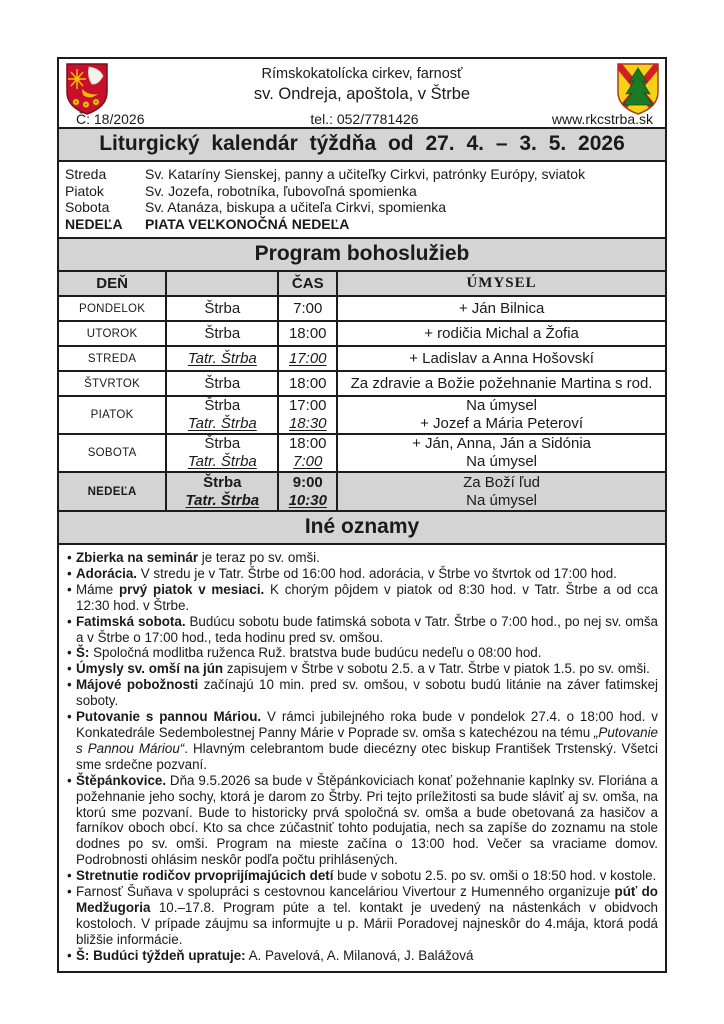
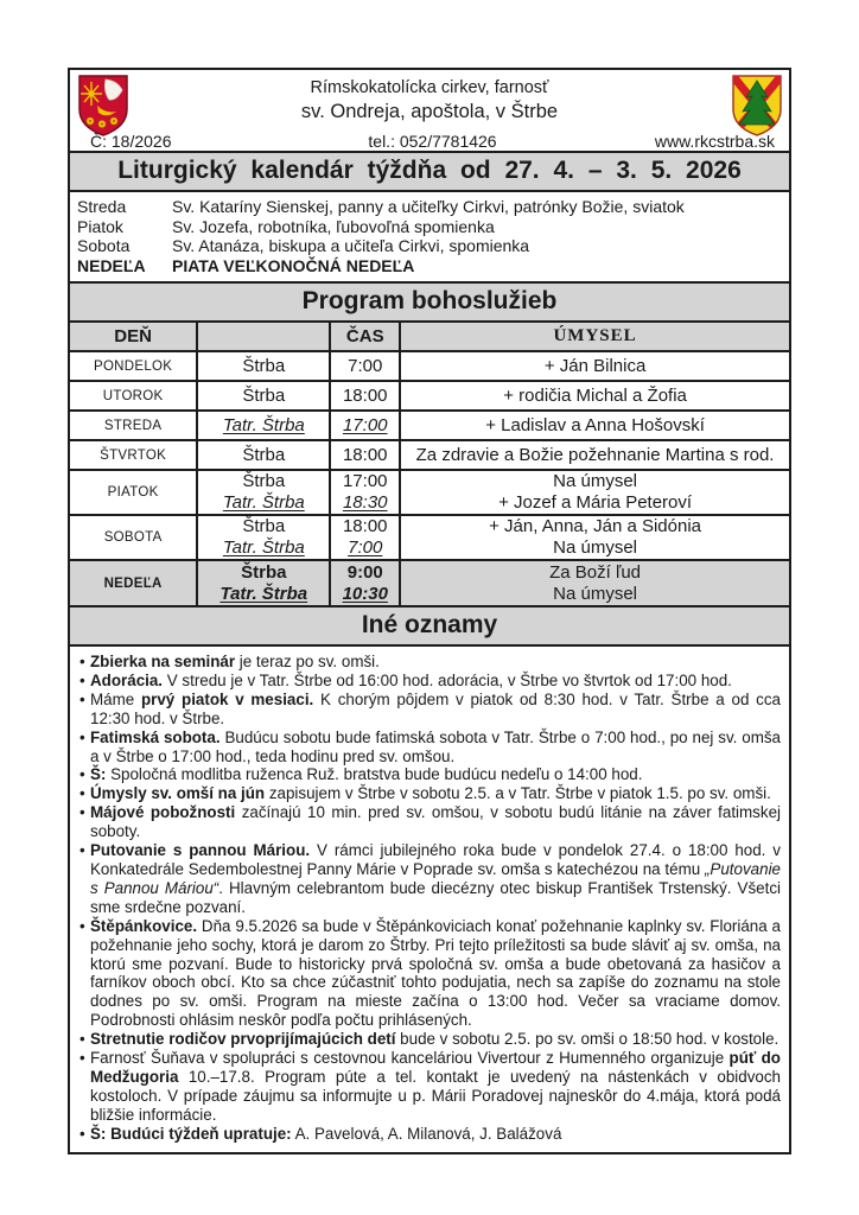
  Rímskokatolícka cirkev, farnosť
  sv. Ondreja, apoštola, v Štrbe
  Č: 18/2026
  tel.: 052/7781426
  www.rkcstrba.sk
  Liturgický kalendár týždňa od 27. 4. – 3. 5. 2026
  Streda
- Sv. Kataríny Sienskej, panny a učiteľky Cirkvi, patrónky Európy, sviatok
+ Sv. Kataríny Sienskej, panny a učiteľky Cirkvi, patrónky Božie, sviatok
  Piatok
  Sv. Jozefa, robotníka, ľubovoľná spomienka
  Sobota
  Sv. Atanáza, biskupa a učiteľa Cirkvi, spomienka
  NEDEĽA
  PIATA VEĽKONOČNÁ NEDEĽA
  Program bohoslužieb
  DEŇ		ČAS	ÚMYSEL
  PONDELOK	Štrba	7:00	+ Ján Bilnica
  UTOROK	Štrba	18:00	+ rodičia Michal a Žofia
  STREDA	Tatr. Štrba	17:00	+ Ladislav a Anna Hošovskí
  ŠTVRTOK	Štrba	18:00	Za zdravie a Božie požehnanie Martina s rod.
  PIATOK	ŠtrbaTatr. Štrba	17:0018:30	Na úmysel+ Jozef a Mária Peteroví
  SOBOTA	ŠtrbaTatr. Štrba	18:007:00	+ Ján, Anna, Ján a SidóniaNa úmysel
  NEDEĽA	ŠtrbaTatr. Štrba	9:0010:30	Za Boží ľudNa úmysel
  Iné oznamy
  Zbierka na seminár je teraz po sv. omši.
  Adorácia. V stredu je v Tatr. Štrbe od 16:00 hod. adorácia, v Štrbe vo štvrtok od 17:00 hod.
  Máme prvý piatok v mesiaci. K chorým pôjdem v piatok od 8:30 hod. v Tatr. Štrbe a od cca 12:30 hod. v Štrbe.
  Fatimská sobota. Budúcu sobotu bude fatimská sobota v Tatr. Štrbe o 7:00 hod., po nej sv. omša a v Štrbe o 17:00 hod., teda hodinu pred sv. omšou.
- Š: Spoločná modlitba ruženca Ruž. bratstva bude budúcu nedeľu o 08:00 hod.
+ Š: Spoločná modlitba ruženca Ruž. bratstva bude budúcu nedeľu o 14:00 hod.
  Úmysly sv. omší na jún zapisujem v Štrbe v sobotu 2.5. a v Tatr. Štrbe v piatok 1.5. po sv. omši.
  Májové pobožnosti začínajú 10 min. pred sv. omšou, v sobotu budú litánie na záver fatimskej soboty.
  Putovanie s pannou Máriou. V rámci jubilejného roka bude v pondelok 27.4. o 18:00 hod. v Konkatedrále Sedembolestnej Panny Márie v Poprade sv. omša s katechézou na tému „Putovanie s Pannou Máriou“. Hlavným celebrantom bude diecézny otec biskup František Trstenský. Všetci sme srdečne pozvaní.
  Štěpánkovice. Dňa 9.5.2026 sa bude v Štěpánkoviciach konať požehnanie kaplnky sv. Floriána a požehnanie jeho sochy, ktorá je darom zo Štrby. Pri tejto príležitosti sa bude sláviť aj sv. omša, na ktorú sme pozvaní. Bude to historicky prvá spoločná sv. omša a bude obetovaná za hasičov a farníkov oboch obcí. Kto sa chce zúčastniť tohto podujatia, nech sa zapíše do zoznamu na stole dodnes po sv. omši. Program na mieste začína o 13:00 hod. Večer sa vraciame domov. Podrobnosti ohlásim neskôr podľa počtu prihlásených.
  Stretnutie rodičov prvoprijímajúcich detí bude v sobotu 2.5. po sv. omši o 18:50 hod. v kostole.
  Farnosť Šuňava v spolupráci s cestovnou kanceláriou Vivertour z Humenného organizuje púť do Medžugoria 10.–17.8. Program púte a tel. kontakt je uvedený na nástenkách v obidvoch kostoloch. V prípade záujmu sa informujte u p. Márii Poradovej najneskôr do 4.mája, ktorá podá bližšie informácie.
  Š: Budúci týždeň upratuje: A. Pavelová, A. Milanová, J. Balážová
